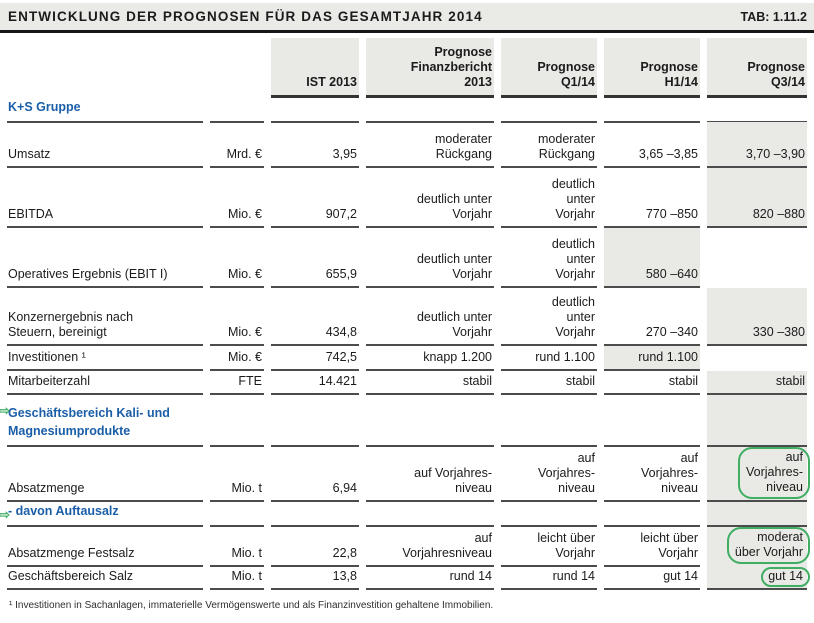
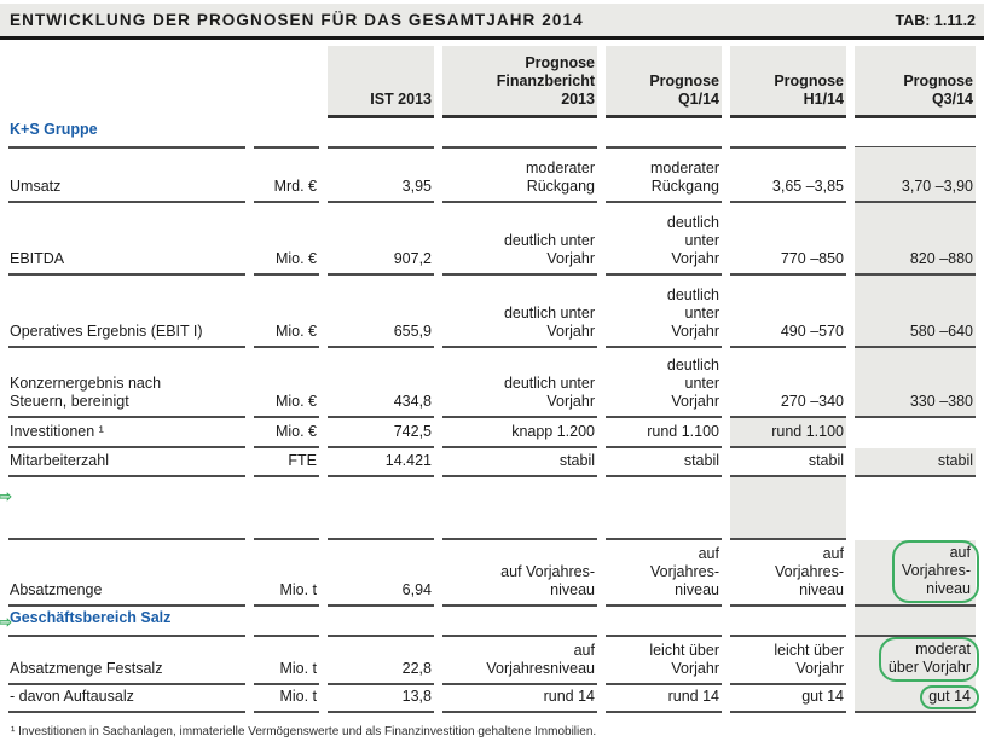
  ENTWICKLUNG DER PROGNOSEN FÜR DAS GESAMTJAHR 2014
  TAB: 1.11.2
  IST 2013
  Prognose
  Finanzbericht
  2013
  Prognose
  Q1/14
  Prognose
  H1/14
  Prognose
  Q3/14
  K+S Gruppe
  Umsatz
  Mrd. €
  3,95
  moderater
  Rückgang
  moderater
  Rückgang
  3,65 –3,85
  3,70 –3,90
  EBITDA
  Mio. €
  907,2
  deutlich unter
  Vorjahr
  deutlich
  unter
  Vorjahr
  770 –850
  820 –880
  Operatives Ergebnis (EBIT I)
  Mio. €
  655,9
  deutlich unter
  Vorjahr
  deutlich
  unter
  Vorjahr
+ 490 –570
  580 –640
  Konzernergebnis nach
  Steuern, bereinigt
  Mio. €
  434,8
  deutlich unter
  Vorjahr
  deutlich
  unter
  Vorjahr
  270 –340
  330 –380
  Investitionen ¹
  Mio. €
  742,5
  knapp 1.200
  rund 1.100
  rund 1.100
  Mitarbeiterzahl
  FTE
  14.421
  stabil
  stabil
  stabil
  stabil
  ⇨
- Geschäftsbereich Kali- und
- Magnesiumprodukte
  Absatzmenge
  Mio. t
  6,94
  auf Vorjahres-
  niveau
  auf
  Vorjahres-
  niveau
  auf
  Vorjahres-
  niveau
  auf
  Vorjahres-
  niveau
  ⇨
- - davon Auftausalz
+ Geschäftsbereich Salz
  Absatzmenge Festsalz
  Mio. t
  22,8
  auf
  Vorjahresniveau
  leicht über
  Vorjahr
  leicht über
  Vorjahr
  moderat
  über Vorjahr
- Geschäftsbereich Salz
+ - davon Auftausalz
  Mio. t
  13,8
  rund 14
  rund 14
  gut 14
  gut 14
  ¹ Investitionen in Sachanlagen, immaterielle Vermögenswerte und als Finanzinvestition gehaltene Immobilien.
